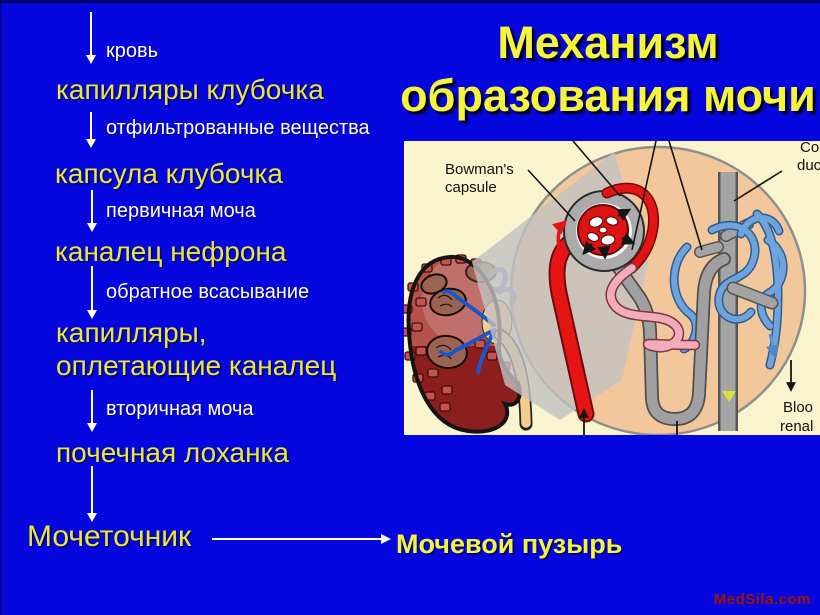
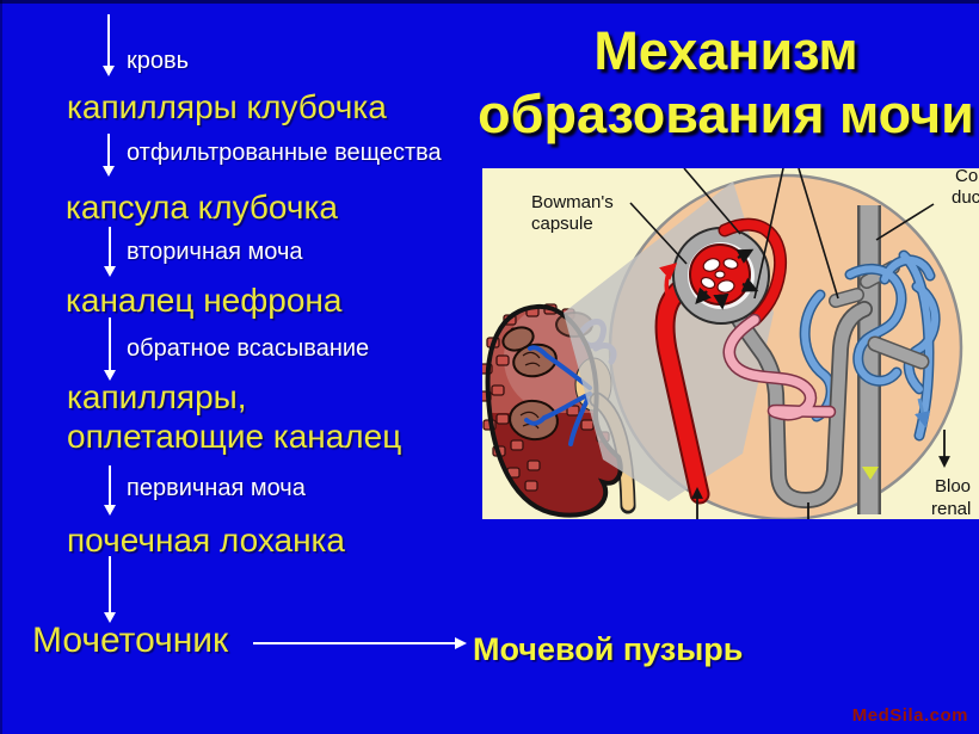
  Механизм
  образования мочи
  кровь
  капилляры клубочка
  отфильтрованные вещества
  капсула клубочка
- первичная моча
+ вторичная моча
  каналец нефрона
  обратное всасывание
  капилляры,
  оплетающие каналец
- вторичная моча
+ первичная моча
  почечная лоханка
  Мочеточник
  Мочевой пузырь
  MedSila.com
  Bowman's
  capsule
  duc
  Bloo
  renal
